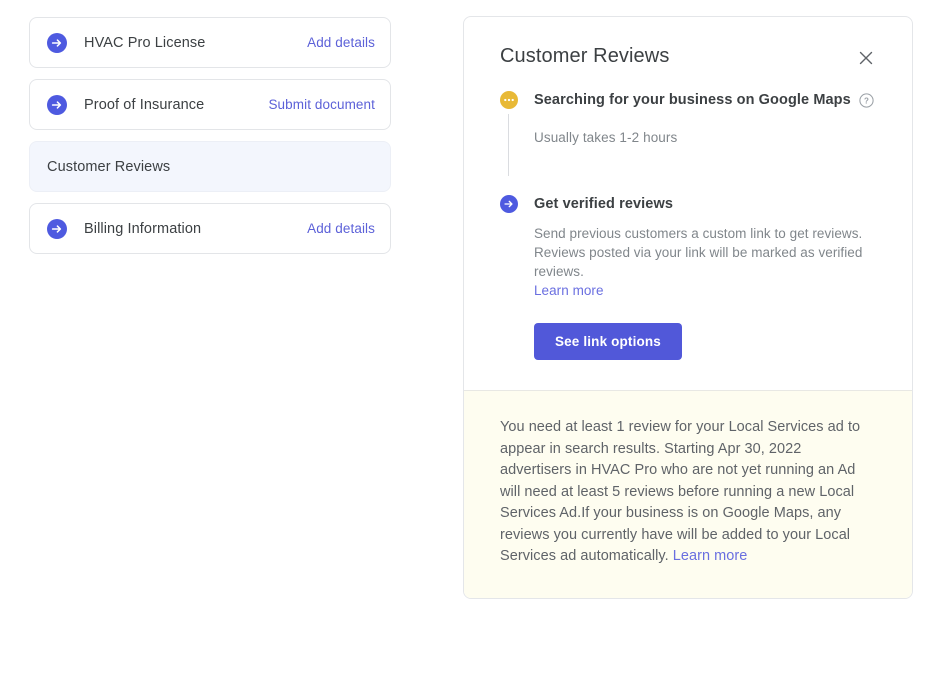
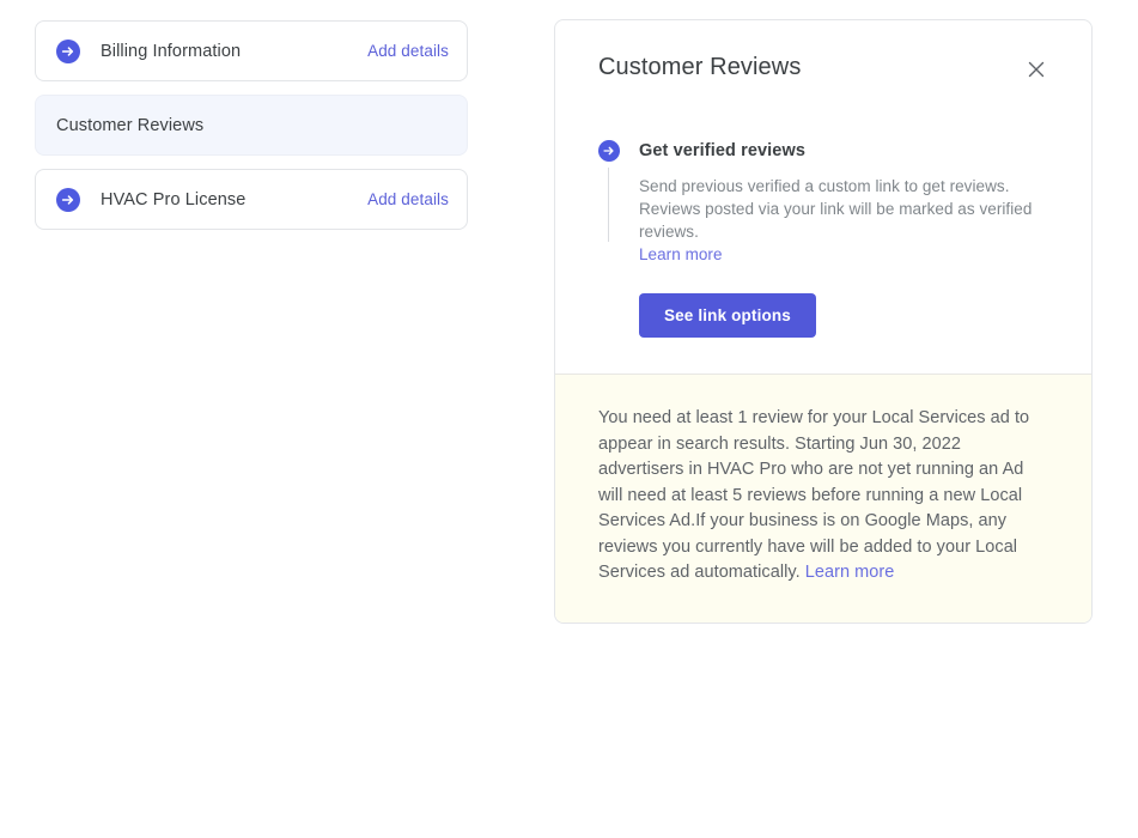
- HVAC Pro License
+ Billing Information
  Add details
- Proof of Insurance
- Submit document
  Customer Reviews
- Billing Information
+ HVAC Pro License
  Add details
  Customer Reviews
- Searching for your business on Google Maps
- ?
- Usually takes 1-2 hours
  Get verified reviews
- Send previous customers a custom link to get reviews.
+ Send previous verified a custom link to get reviews.
  Reviews posted via your link will be marked as verified reviews.
  Learn more
  See link options
- You need at least 1 review for your Local Services ad to appear in search results. Starting Apr 30, 2022 advertisers in HVAC Pro who are not yet running an Ad will need at least 5 reviews before running a new Local Services Ad.If your business is on Google Maps, any reviews you currently have will be added to your Local Services ad automatically. Learn more
+ You need at least 1 review for your Local Services ad to appear in search results. Starting Jun 30, 2022 advertisers in HVAC Pro who are not yet running an Ad will need at least 5 reviews before running a new Local Services Ad.If your business is on Google Maps, any reviews you currently have will be added to your Local Services ad automatically. Learn more
